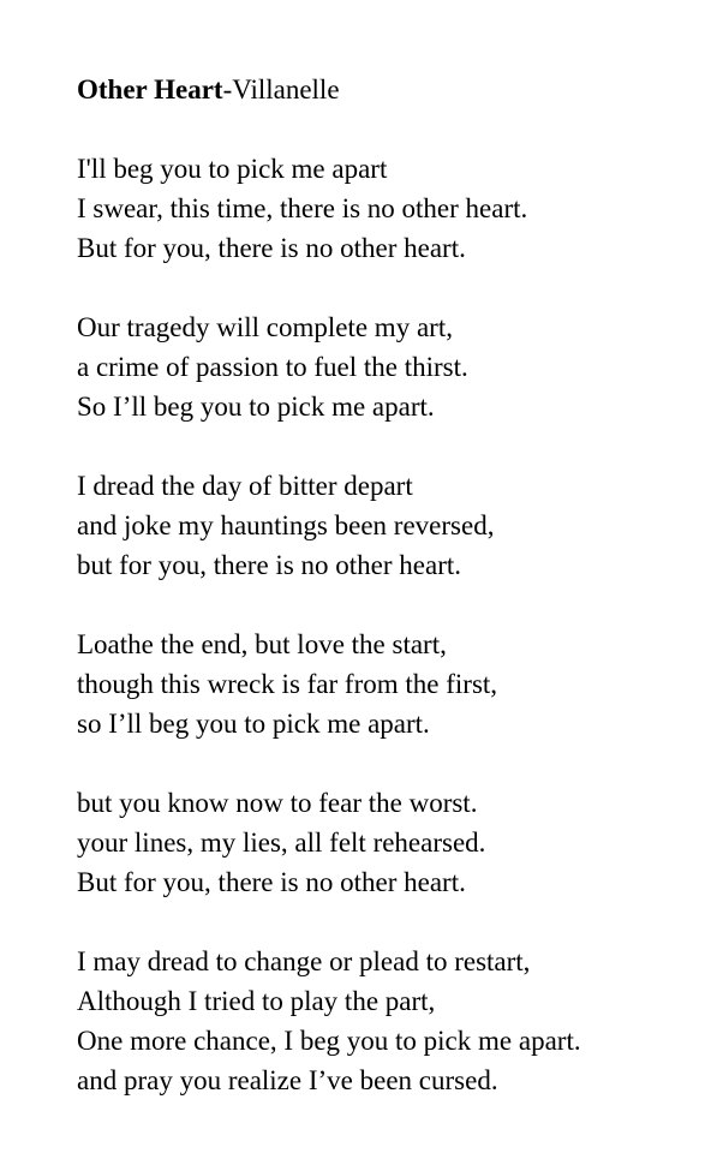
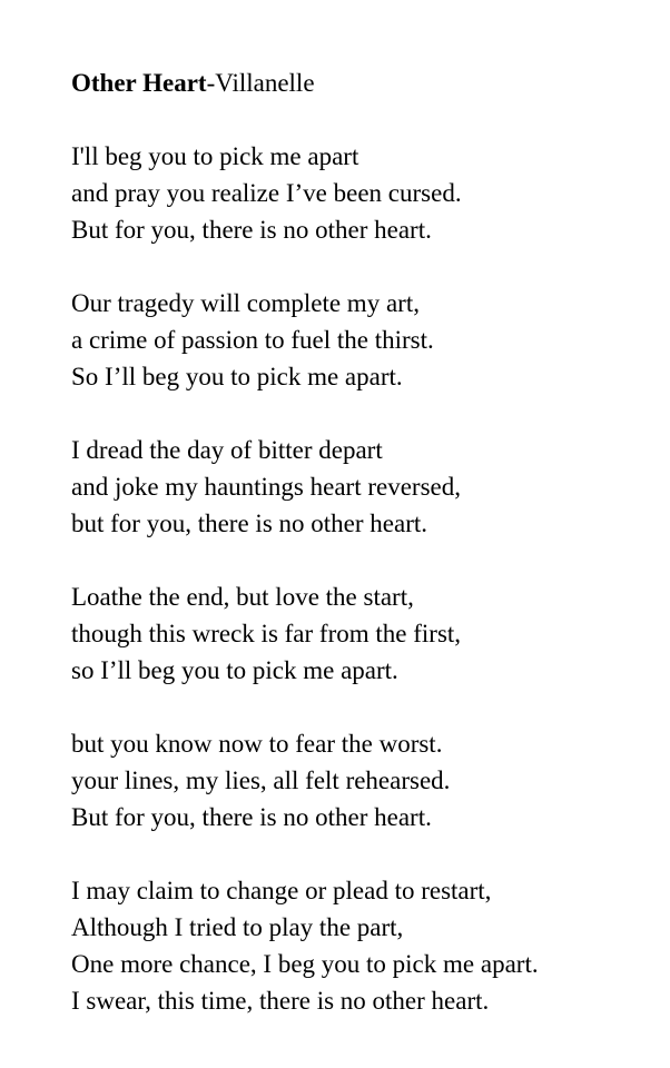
  Other Heart-Villanelle
  I'll beg you to pick me apart
- I swear, this time, there is no other heart.
+ and pray you realize I’ve been cursed.
  But for you, there is no other heart.
  Our tragedy will complete my art,
  a crime of passion to fuel the thirst.
  So I’ll beg you to pick me apart.
  I dread the day of bitter depart
- and joke my hauntings been reversed,
+ and joke my hauntings heart reversed,
  but for you, there is no other heart.
  Loathe the end, but love the start,
  though this wreck is far from the first,
  so I’ll beg you to pick me apart.
  but you know now to fear the worst.
  your lines, my lies, all felt rehearsed.
  But for you, there is no other heart.
- I may dread to change or plead to restart,
+ I may claim to change or plead to restart,
  Although I tried to play the part,
  One more chance, I beg you to pick me apart.
- and pray you realize I’ve been cursed.
+ I swear, this time, there is no other heart.
